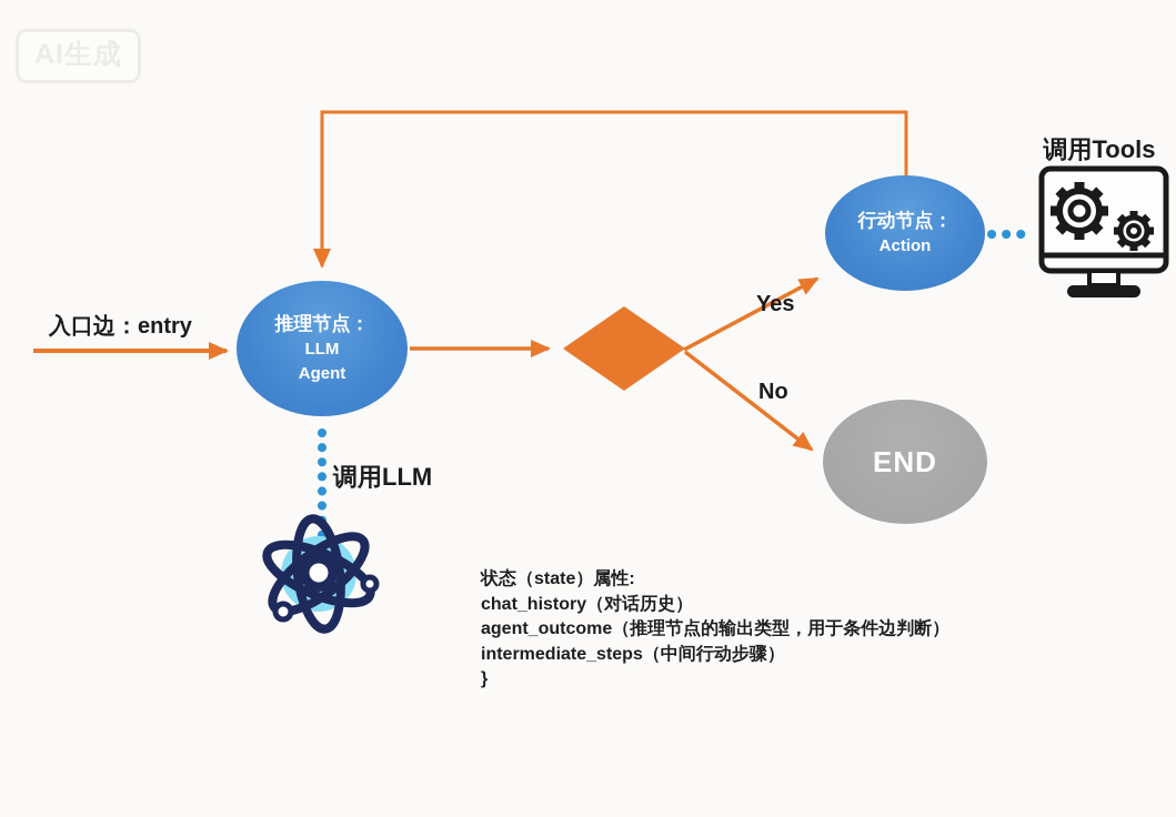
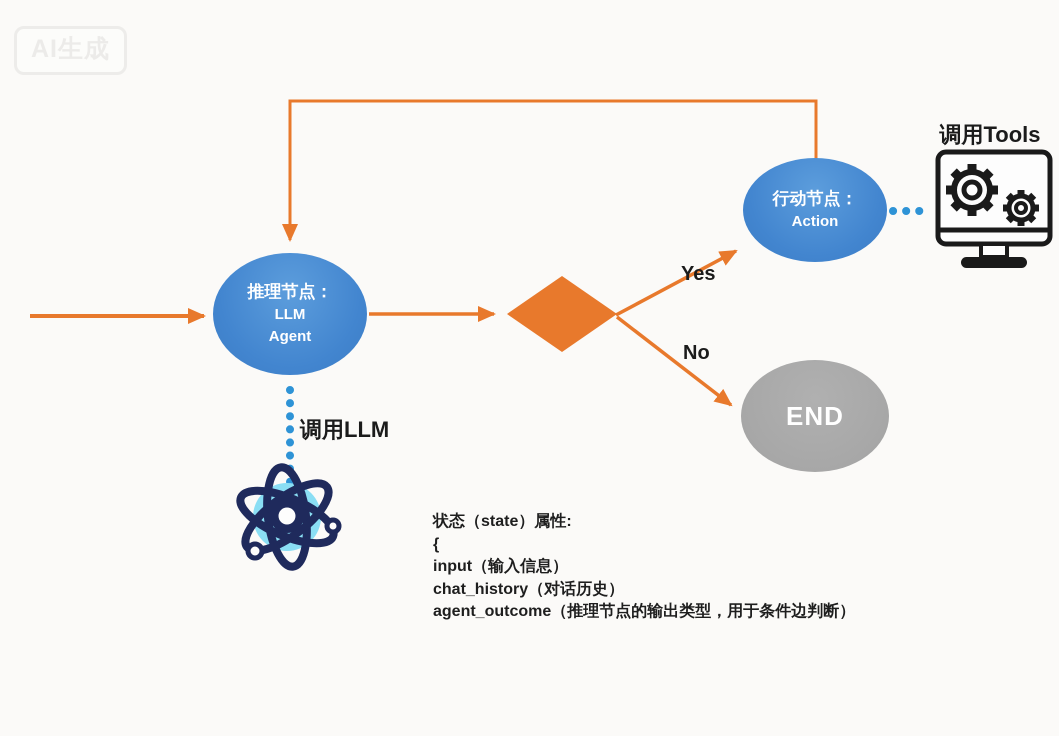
- 入口边：entry
  推理节点：
  LLM
  Agent
  Yes
  No
  行动节点：
  Action
  END
  调用Tools
  调用LLM
  状态（state）属性:
+ {
+ input（输入信息）
  chat_history（对话历史）
  agent_outcome（推理节点的输出类型，用于条件边判断）
- intermediate_steps（中间行动步骤）
- }
